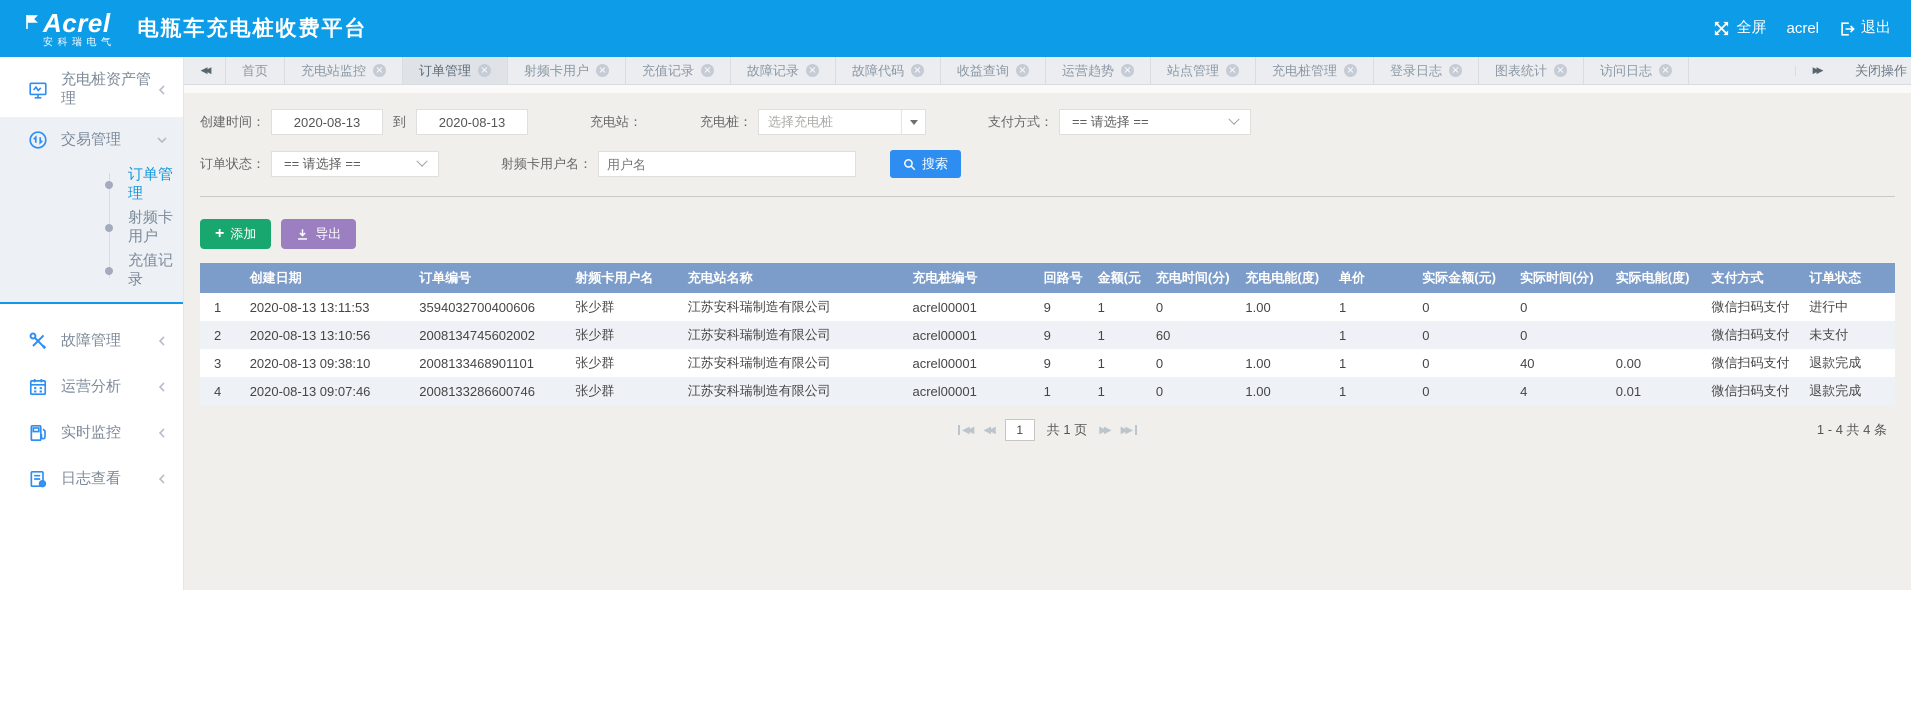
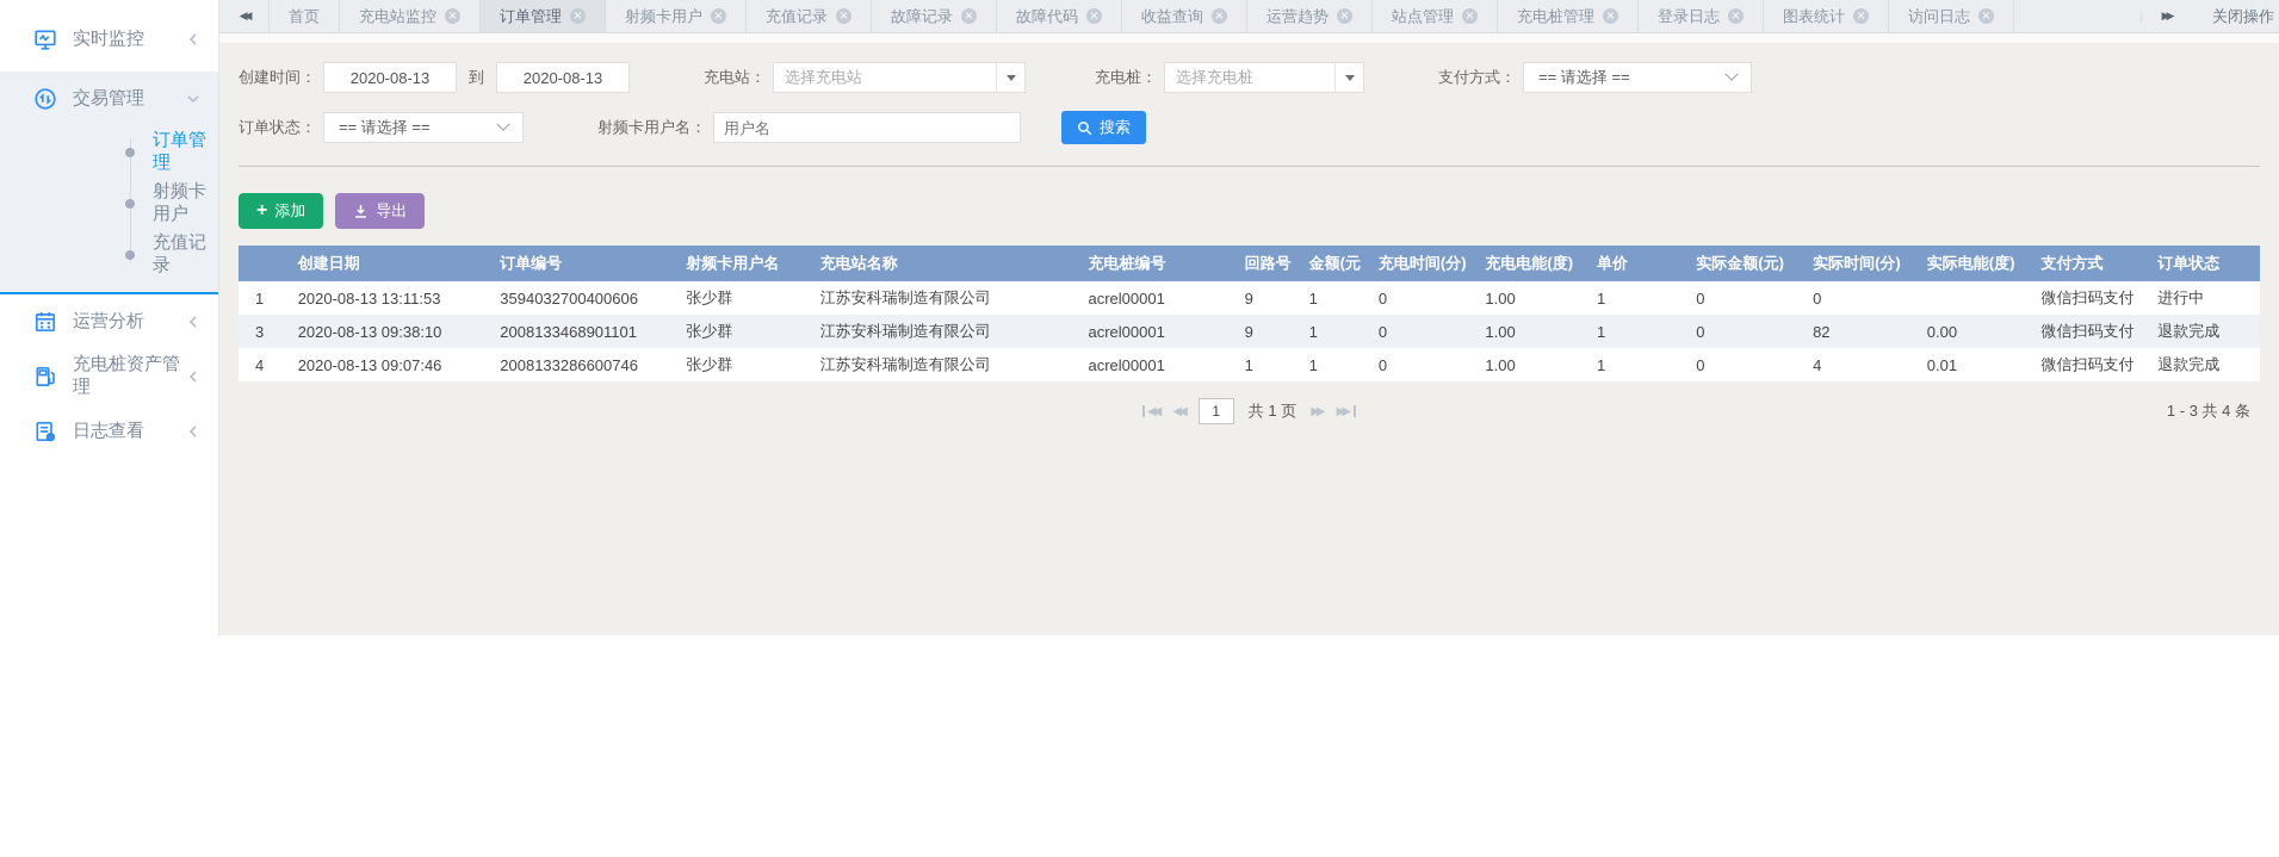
- Acrel
- 安科瑞电气
- 电瓶车充电桩收费平台
- 全屏
- acrel
- 退出
- 充电桩资产管理
+ 实时监控
  交易管理
  订单管理
  射频卡用户
  充值记录
- 故障管理
  运营分析
- 实时监控
+ 充电桩资产管理
  日志查看
  ◀◀
  首页
  充电站监控
  ×
  订单管理
  ×
  射频卡用户
  ×
  充值记录
  ×
  故障记录
  ×
  故障代码
  ×
  收益查询
  ×
  运营趋势
  ×
  站点管理
  ×
  充电桩管理
  ×
  登录日志
  ×
  图表统计
  ×
  访问日志
  ×
  ▶▶
  关闭操作
  创建时间：
  2020-08-13
  到
  2020-08-13
  充电站：
+ 选择充电站
  充电桩：
  选择充电桩
  支付方式：
  == 请选择 ==
  订单状态：
  == 请选择 ==
  射频卡用户名：
  用户名
  搜索
  +
  添加
  导出
  	创建日期	订单编号	射频卡用户名	充电站名称	充电桩编号	回路号	金额(元	充电时间(分)	充电电能(度)	单价	实际金额(元)	实际时间(分)	实际电能(度)	支付方式	订单状态
  1	2020-08-13 13:11:53	3594032700400606	张少群	江苏安科瑞制造有限公司	acrel00001	9	1	0	1.00	1	0	0		微信扫码支付	进行中
- 2	2020-08-13 13:10:56	2008134745602002	张少群	江苏安科瑞制造有限公司	acrel00001	9	1	60		1	0	0		微信扫码支付	未支付
- 3	2020-08-13 09:38:10	2008133468901101	张少群	江苏安科瑞制造有限公司	acrel00001	9	1	0	1.00	1	0	40	0.00	微信扫码支付	退款完成
+ 3	2020-08-13 09:38:10	2008133468901101	张少群	江苏安科瑞制造有限公司	acrel00001	9	1	0	1.00	1	0	82	0.00	微信扫码支付	退款完成
  4	2020-08-13 09:07:46	2008133286600746	张少群	江苏安科瑞制造有限公司	acrel00001	1	1	0	1.00	1	0	4	0.01	微信扫码支付	退款完成
  ◀◀
  ◀◀
  1
  共 1 页
  ▶▶
  ▶▶
- 1 - 4 共 4 条
+ 1 - 3 共 4 条
